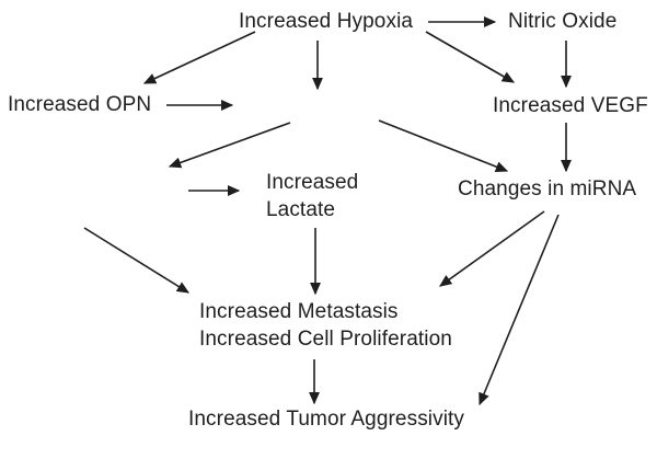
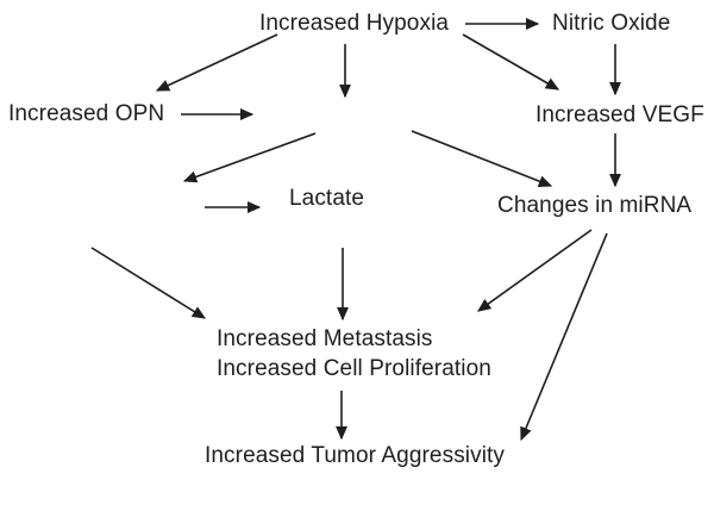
  Increased Hypoxia
  Nitric Oxide
  Increased OPN
  Increased VEGF
- Increased
  Lactate
  Changes in miRNA
  Increased Metastasis
  Increased Cell Proliferation
  Increased Tumor Aggressivity
